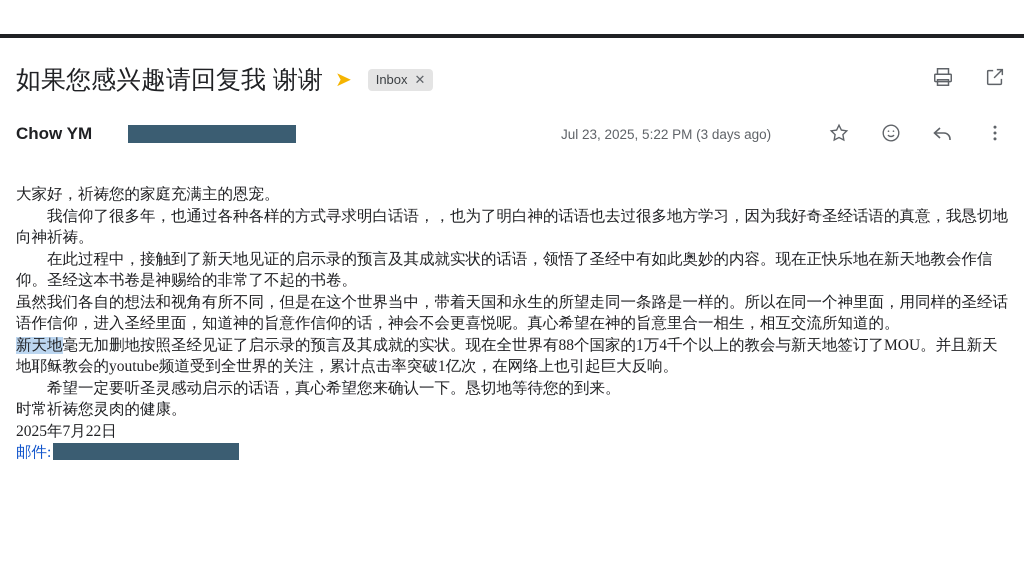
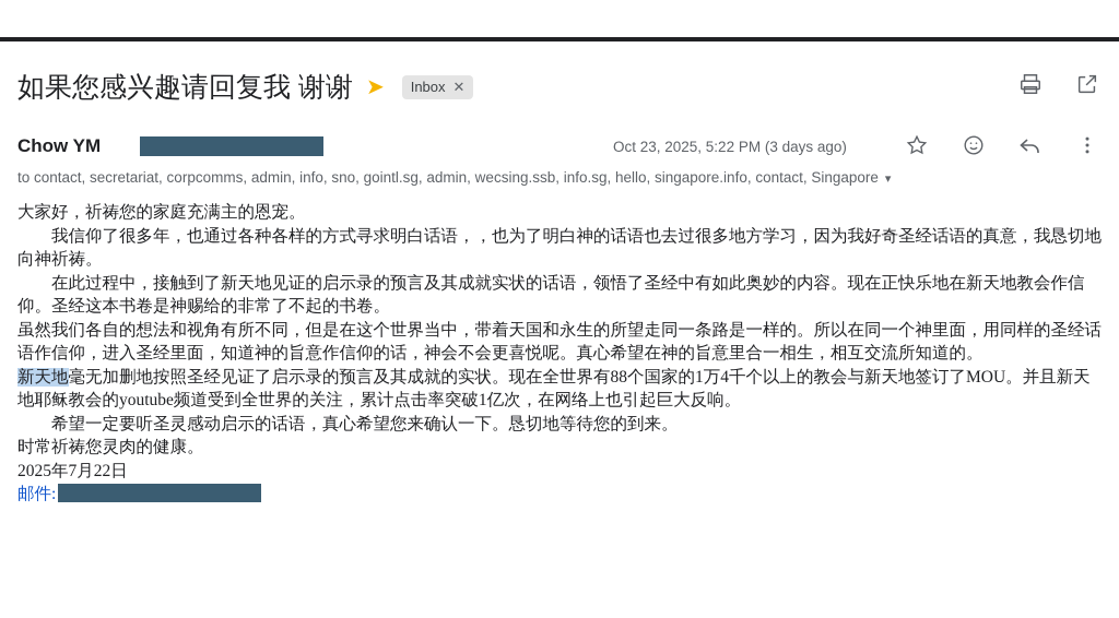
  如果您感兴趣请回复我 谢谢
  ➤
  Inbox
  ✕
  Chow YM
- Jul 23, 2025, 5:22 PM (3 days ago)
+ Oct 23, 2025, 5:22 PM (3 days ago)
+ to contact, secretariat, corpcomms, admin, info, sno, gointl.sg, admin, wecsing.ssb, info.sg, hello, singapore.info, contact, Singapore ▾
  大家好，祈祷您的家庭充满主的恩宠。
  我信仰了很多年，也通过各种各样的方式寻求明白话语，，也为了明白神的话语也去过很多地方学习，因为我好奇圣经话语的真意，我恳切地向神祈祷。
  在此过程中，接触到了新天地见证的启示录的预言及其成就实状的话语，领悟了圣经中有如此奥妙的内容。现在正快乐地在新天地教会作信仰。圣经这本书卷是神赐给的非常了不起的书卷。
  虽然我们各自的想法和视角有所不同，但是在这个世界当中，带着天国和永生的所望走同一条路是一样的。所以在同一个神里面，用同样的圣经话语作信仰，进入圣经里面，知道神的旨意作信仰的话，神会不会更喜悦呢。真心希望在神的旨意里合一相生，相互交流所知道的。
  新天地毫无加删地按照圣经见证了启示录的预言及其成就的实状。现在全世界有88个国家的1万4千个以上的教会与新天地签订了MOU。并且新天地耶稣教会的youtube频道受到全世界的关注，累计点击率突破1亿次，在网络上也引起巨大反响。
  希望一定要听圣灵感动启示的话语，真心希望您来确认一下。恳切地等待您的到来。
  时常祈祷您灵肉的健康。
  2025年7月22日
  邮件:
